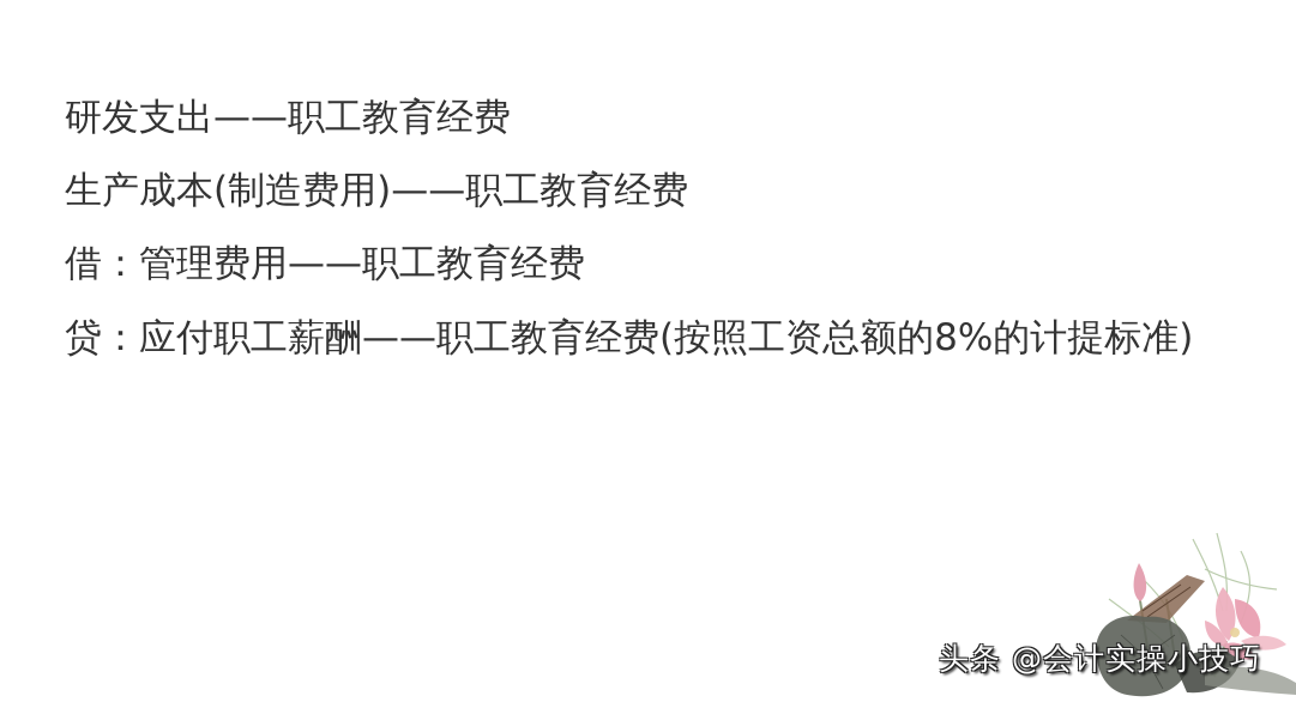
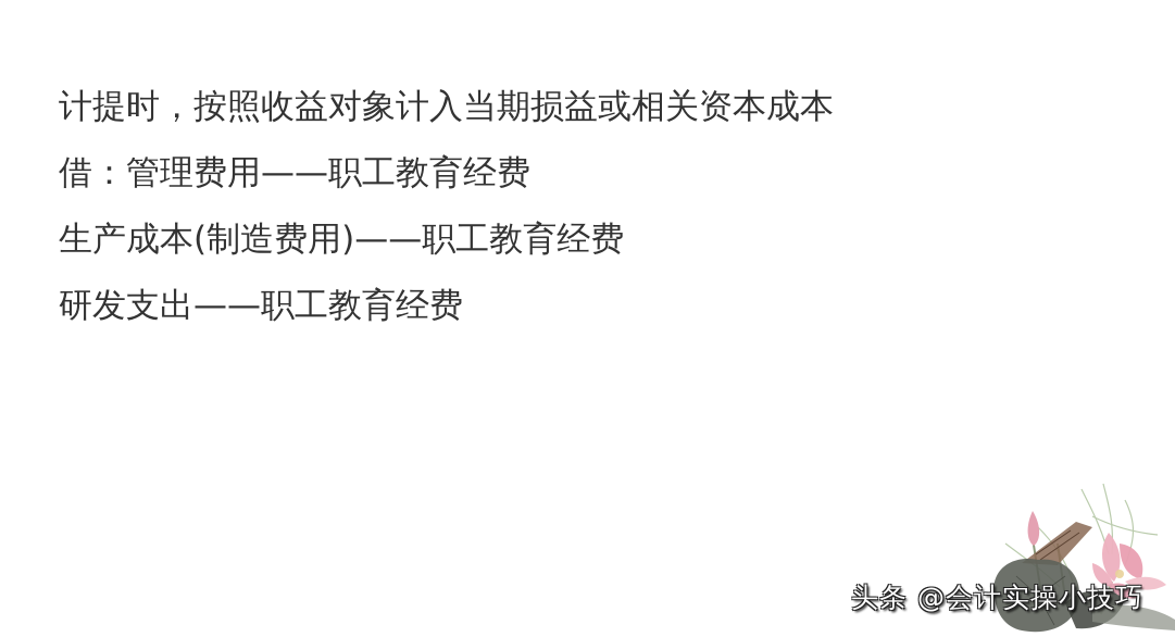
+ 计提时，按照收益对象计入当期损益或相关资本成本
- 研发支出——职工教育经费
+ 借：管理费用——职工教育经费
  生产成本(制造费用)——职工教育经费
- 借：管理费用——职工教育经费
+ 研发支出——职工教育经费
- 贷：应付职工薪酬——职工教育经费(按照工资总额的8%的计提标准)
  头条 @会计实操小技巧
